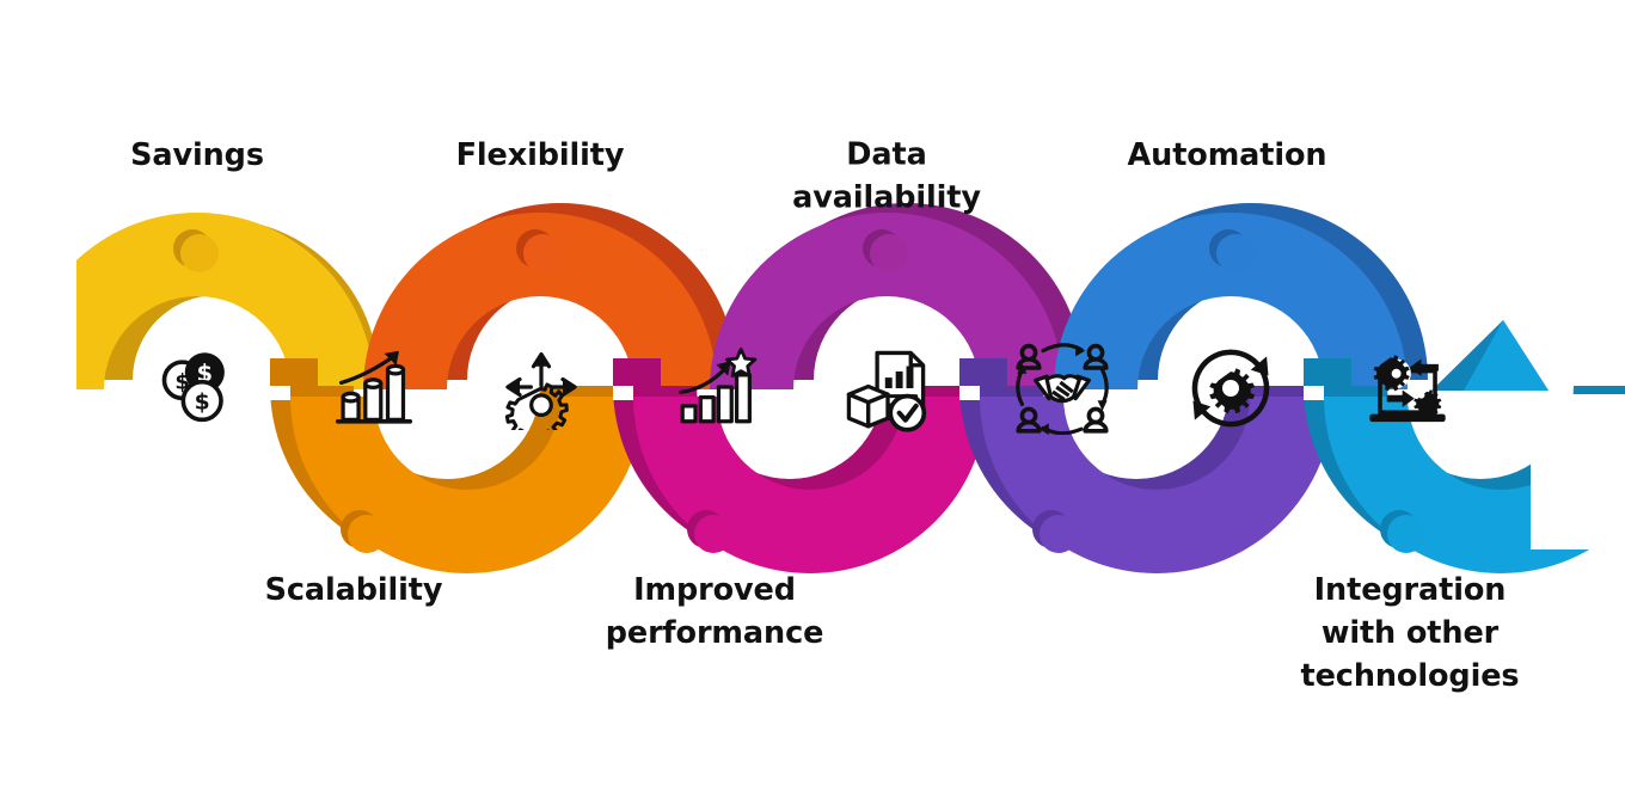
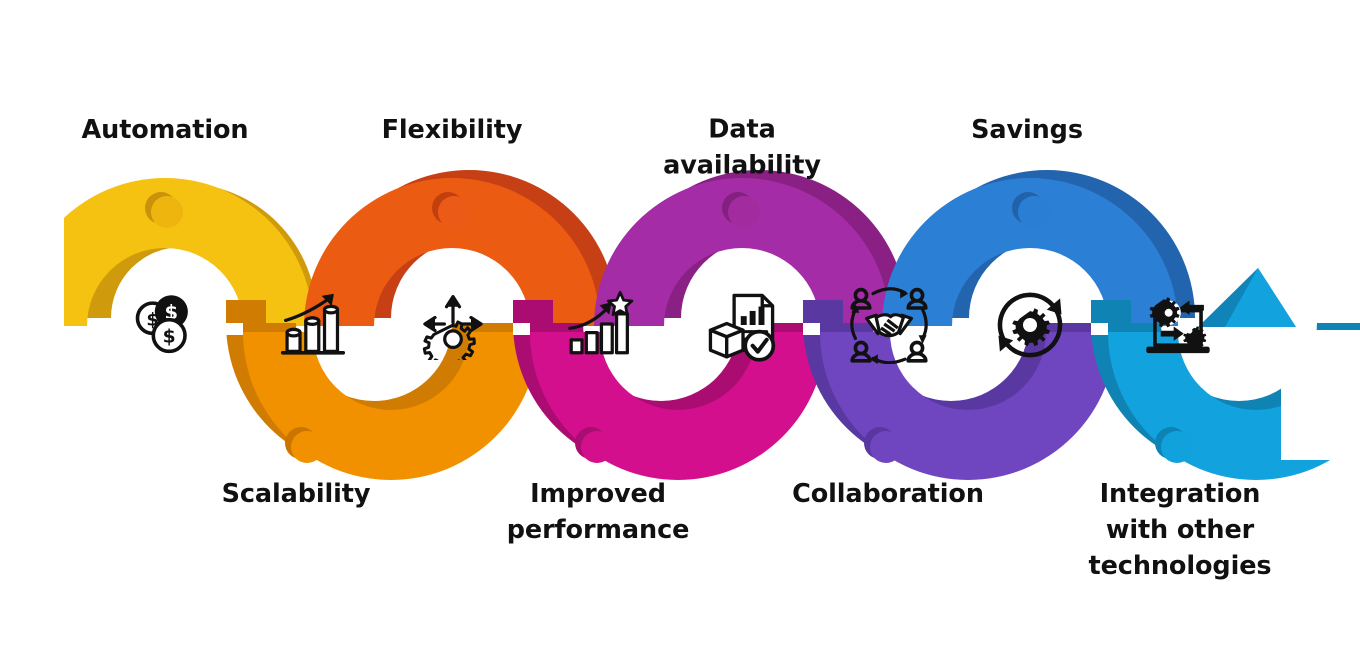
- Savings
+ Automation
  Scalability
  Flexibility
  Improved
  performance
  Data
  availability
+ Collaboration
- Automation
+ Savings
  Integration
  with other
  technologies
